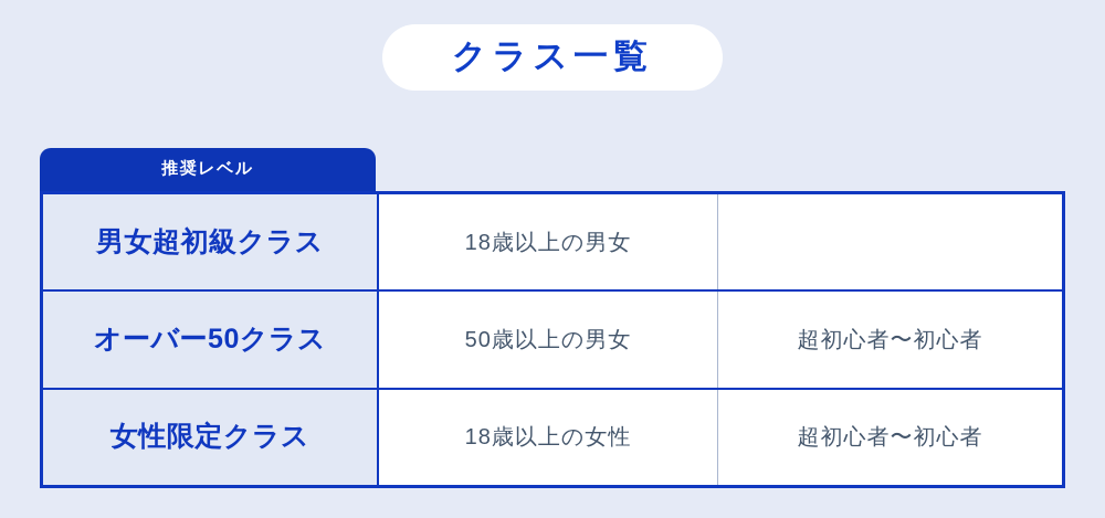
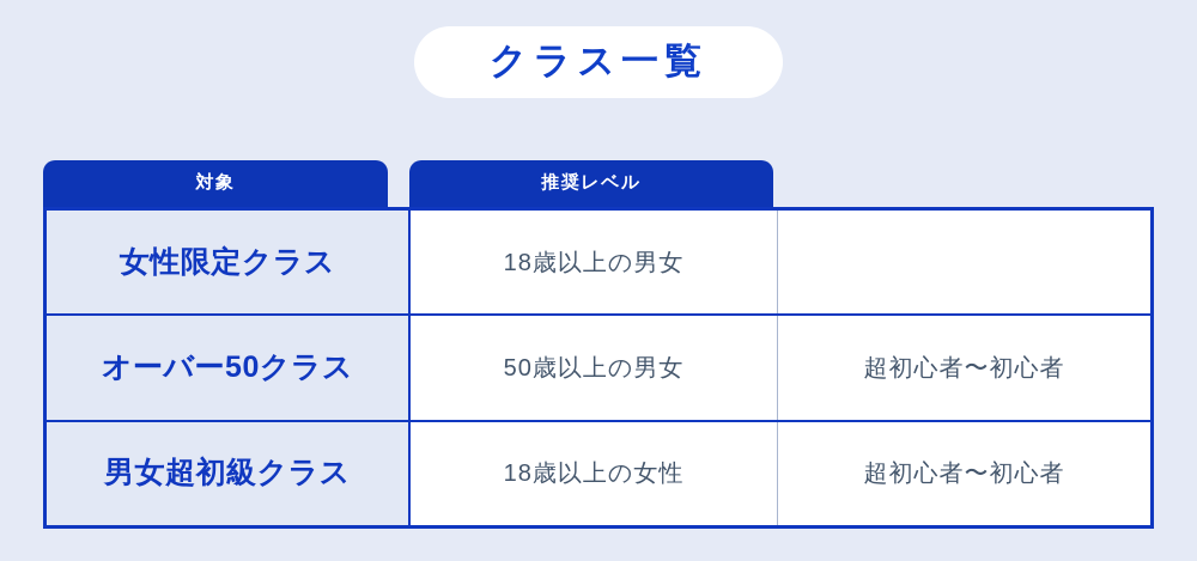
  クラス一覧
+ 対象
  推奨レベル
- 男女超初級クラス
+ 女性限定クラス
  18歳以上の男女
  オーバー50クラス
  50歳以上の男女
  超初心者〜初心者
- 女性限定クラス
+ 男女超初級クラス
  18歳以上の女性
  超初心者〜初心者
